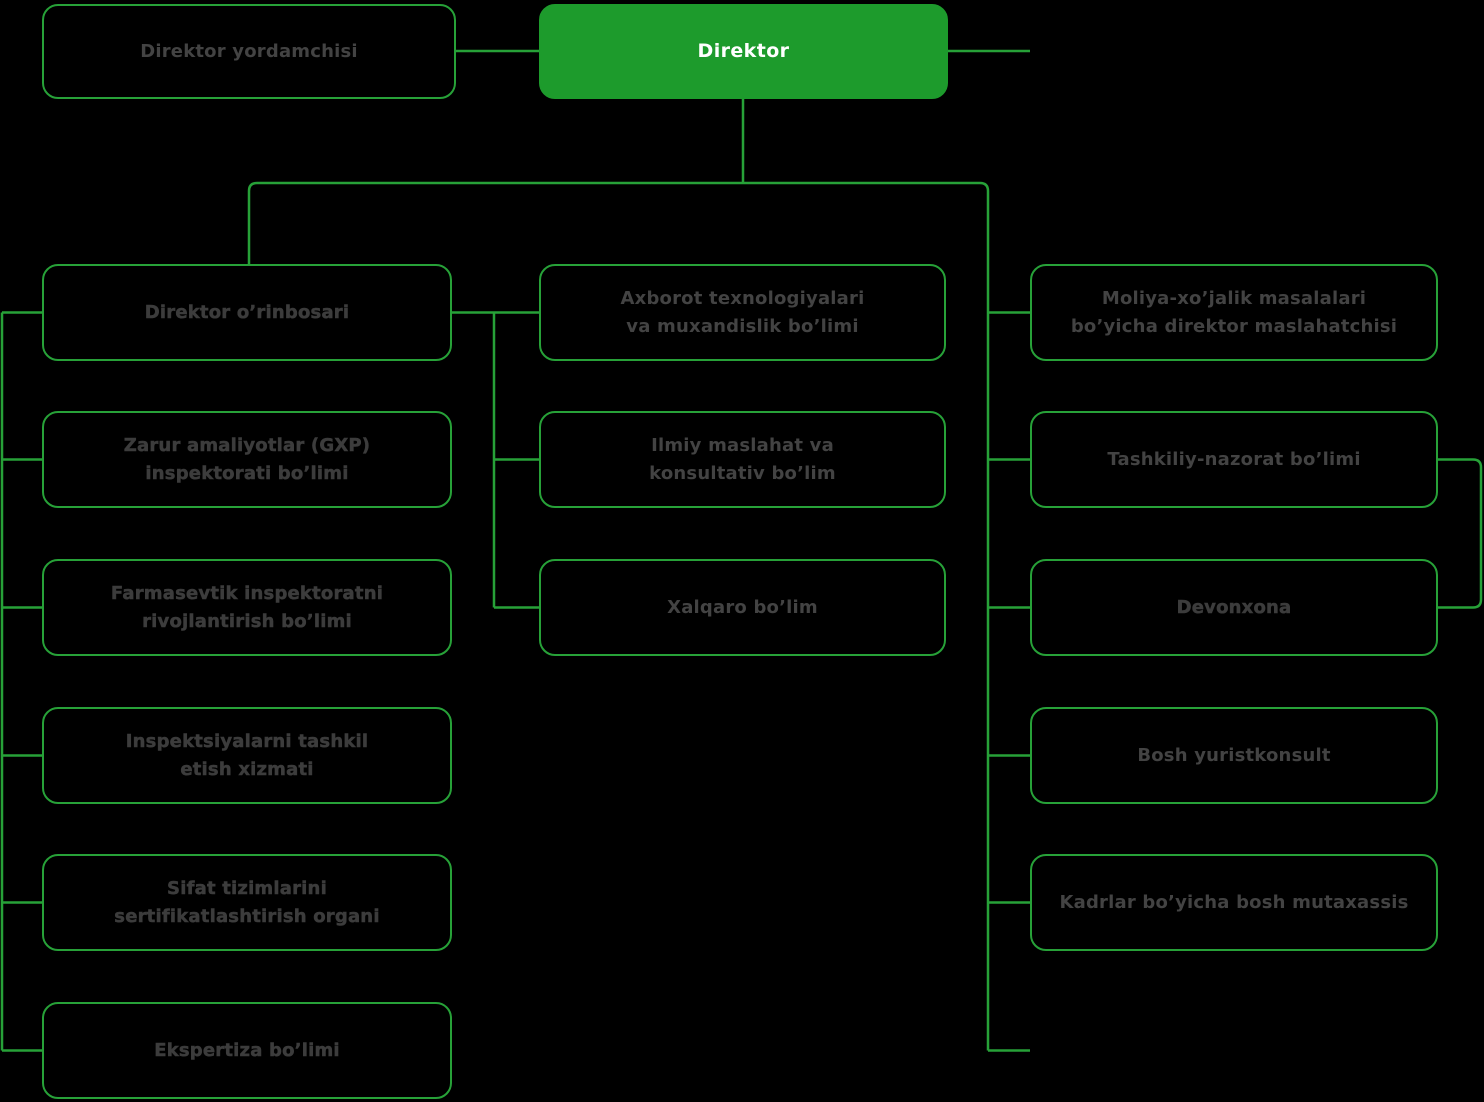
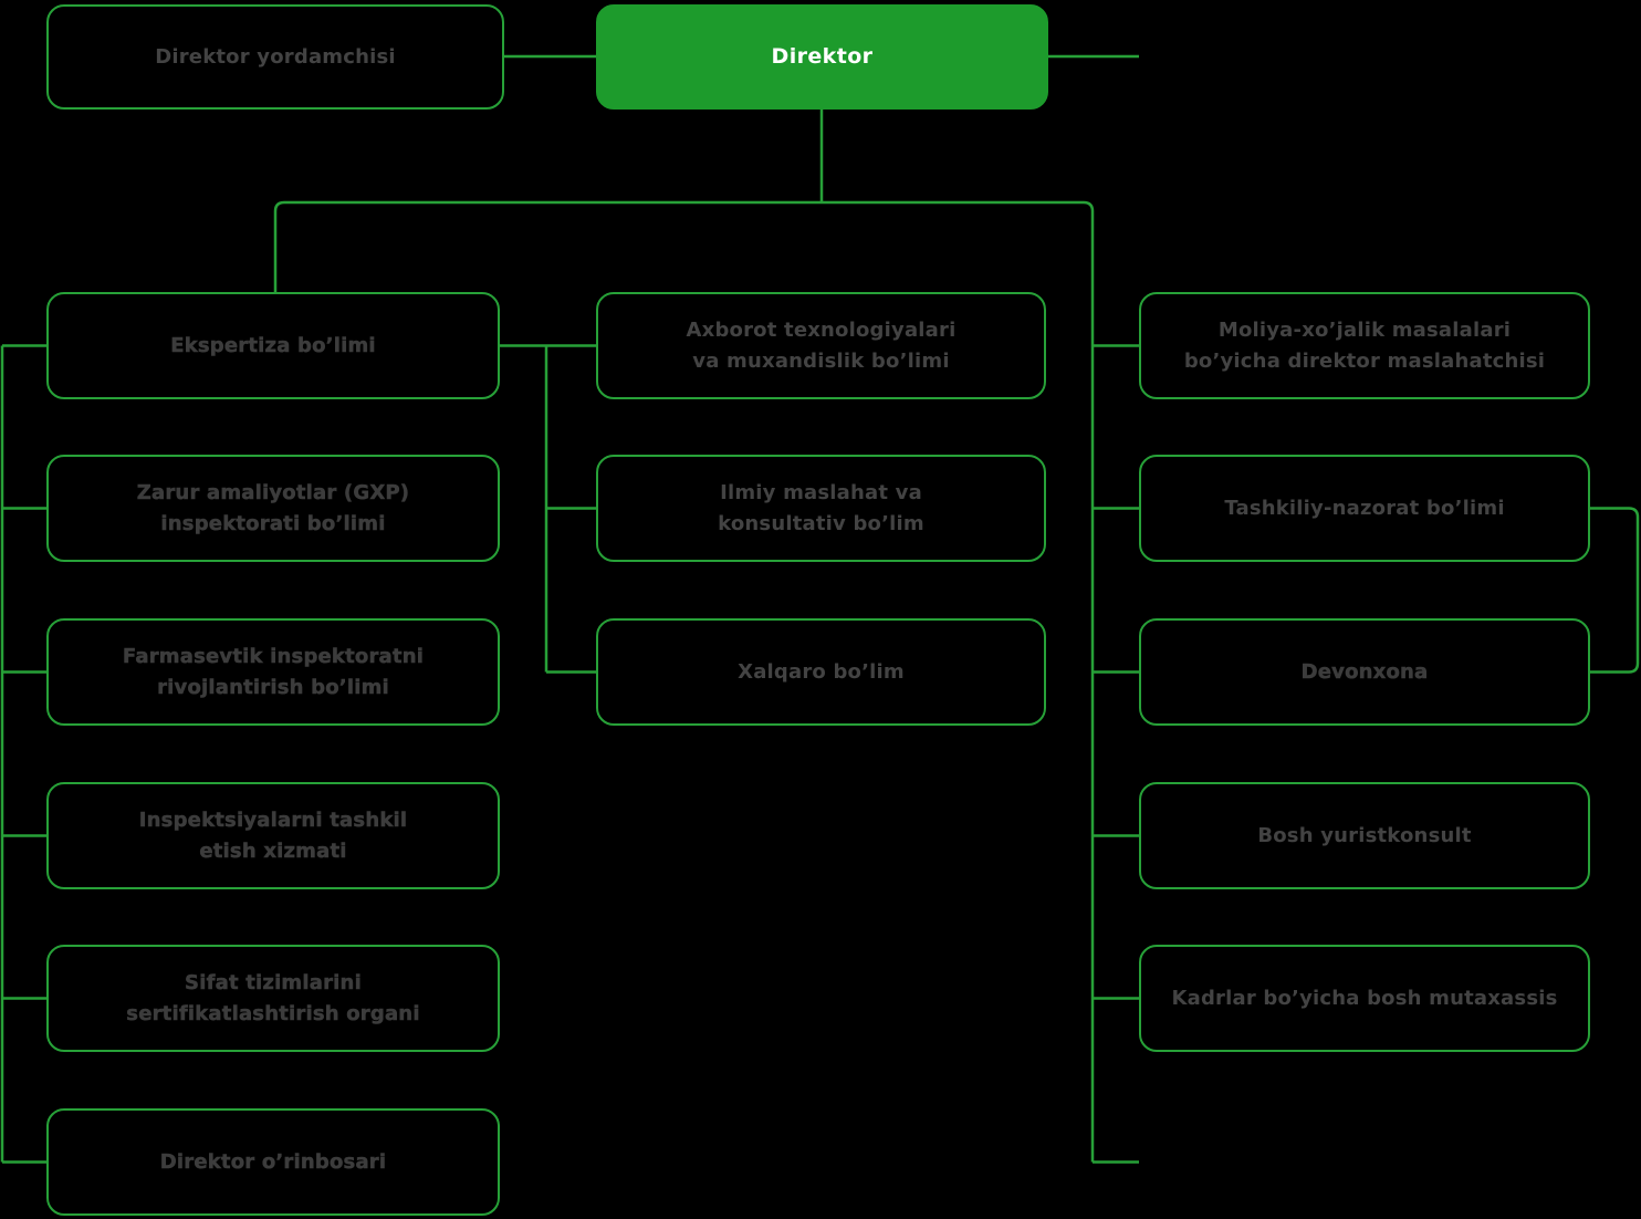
  Direktor yordamchisi
  Direktor
- Direktor o’rinbosari
+ Ekspertiza bo’limi
  Zarur amaliyotlar (GXP)
  inspektorati bo’limi
  Farmasevtik inspektoratni
  rivojlantirish bo’limi
  Inspektsiyalarni tashkil
  etish xizmati
  Sifat tizimlarini
  sertifikatlashtirish organi
- Ekspertiza bo’limi
+ Direktor o’rinbosari
  Axborot texnologiyalari
  va muxandislik bo’limi
  Ilmiy maslahat va
  konsultativ bo’lim
  Xalqaro bo’lim
  Moliya-xo’jalik masalalari
  bo’yicha direktor maslahatchisi
  Tashkiliy-nazorat bo’limi
  Devonxona
  Bosh yuristkonsult
  Kadrlar bo’yicha bosh mutaxassis
